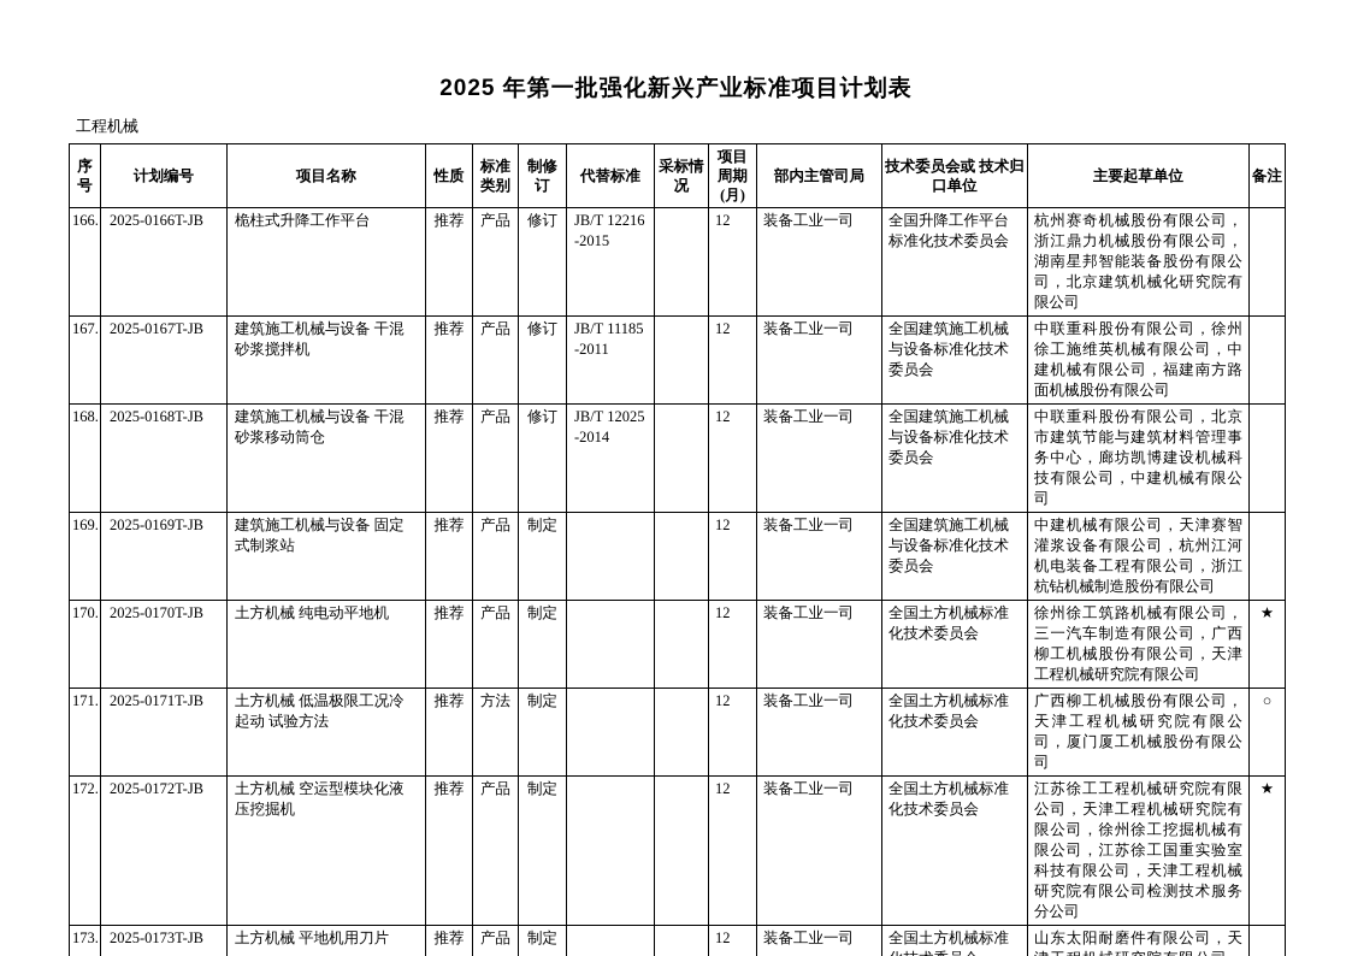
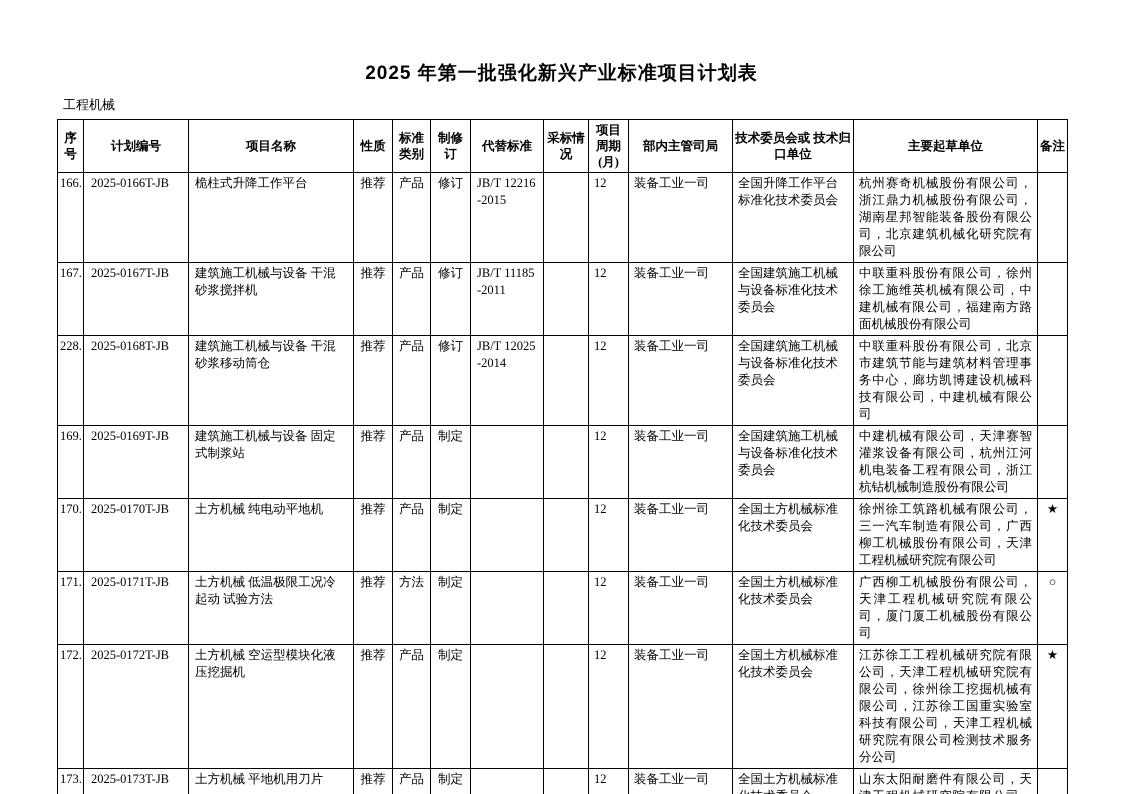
  2025 年第一批强化新兴产业标准项目计划表
  工程机械
  序号	计划编号	项目名称	性质	标准类别	制修订	代替标准	采标情况	项目周期(月)	部内主管司局	技术委员会或 技术归口单位	主要起草单位	备注
  166.	2025-0166T-JB	桅柱式升降工作平台	推荐	产品	修订	JB/T 12216-2015		12	装备工业一司	全国升降工作平台标准化技术委员会	杭州赛奇机械股份有限公司，浙江鼎力机械股份有限公司，湖南星邦智能装备股份有限公司，北京建筑机械化研究院有限公司
  167.	2025-0167T-JB	建筑施工机械与设备 干混砂浆搅拌机	推荐	产品	修订	JB/T 11185-2011		12	装备工业一司	全国建筑施工机械与设备标准化技术委员会	中联重科股份有限公司，徐州徐工施维英机械有限公司，中建机械有限公司，福建南方路面机械股份有限公司
- 168.	2025-0168T-JB	建筑施工机械与设备 干混砂浆移动筒仓	推荐	产品	修订	JB/T 12025-2014		12	装备工业一司	全国建筑施工机械与设备标准化技术委员会	中联重科股份有限公司，北京市建筑节能与建筑材料管理事务中心，廊坊凯博建设机械科技有限公司，中建机械有限公司
+ 228.	2025-0168T-JB	建筑施工机械与设备 干混砂浆移动筒仓	推荐	产品	修订	JB/T 12025-2014		12	装备工业一司	全国建筑施工机械与设备标准化技术委员会	中联重科股份有限公司，北京市建筑节能与建筑材料管理事务中心，廊坊凯博建设机械科技有限公司，中建机械有限公司
  169.	2025-0169T-JB	建筑施工机械与设备 固定式制浆站	推荐	产品	制定			12	装备工业一司	全国建筑施工机械与设备标准化技术委员会	中建机械有限公司，天津赛智灌浆设备有限公司，杭州江河机电装备工程有限公司，浙江杭钻机械制造股份有限公司
  170.	2025-0170T-JB	土方机械 纯电动平地机	推荐	产品	制定			12	装备工业一司	全国土方机械标准化技术委员会	徐州徐工筑路机械有限公司，三一汽车制造有限公司，广西柳工机械股份有限公司，天津工程机械研究院有限公司	★
  171.	2025-0171T-JB	土方机械 低温极限工况冷起动 试验方法	推荐	方法	制定			12	装备工业一司	全国土方机械标准化技术委员会	广西柳工机械股份有限公司，天津工程机械研究院有限公司，厦门厦工机械股份有限公司	○
  172.	2025-0172T-JB	土方机械 空运型模块化液压挖掘机	推荐	产品	制定			12	装备工业一司	全国土方机械标准化技术委员会	江苏徐工工程机械研究院有限公司，天津工程机械研究院有限公司，徐州徐工挖掘机械有限公司，江苏徐工国重实验室科技有限公司，天津工程机械研究院有限公司检测技术服务分公司	★
